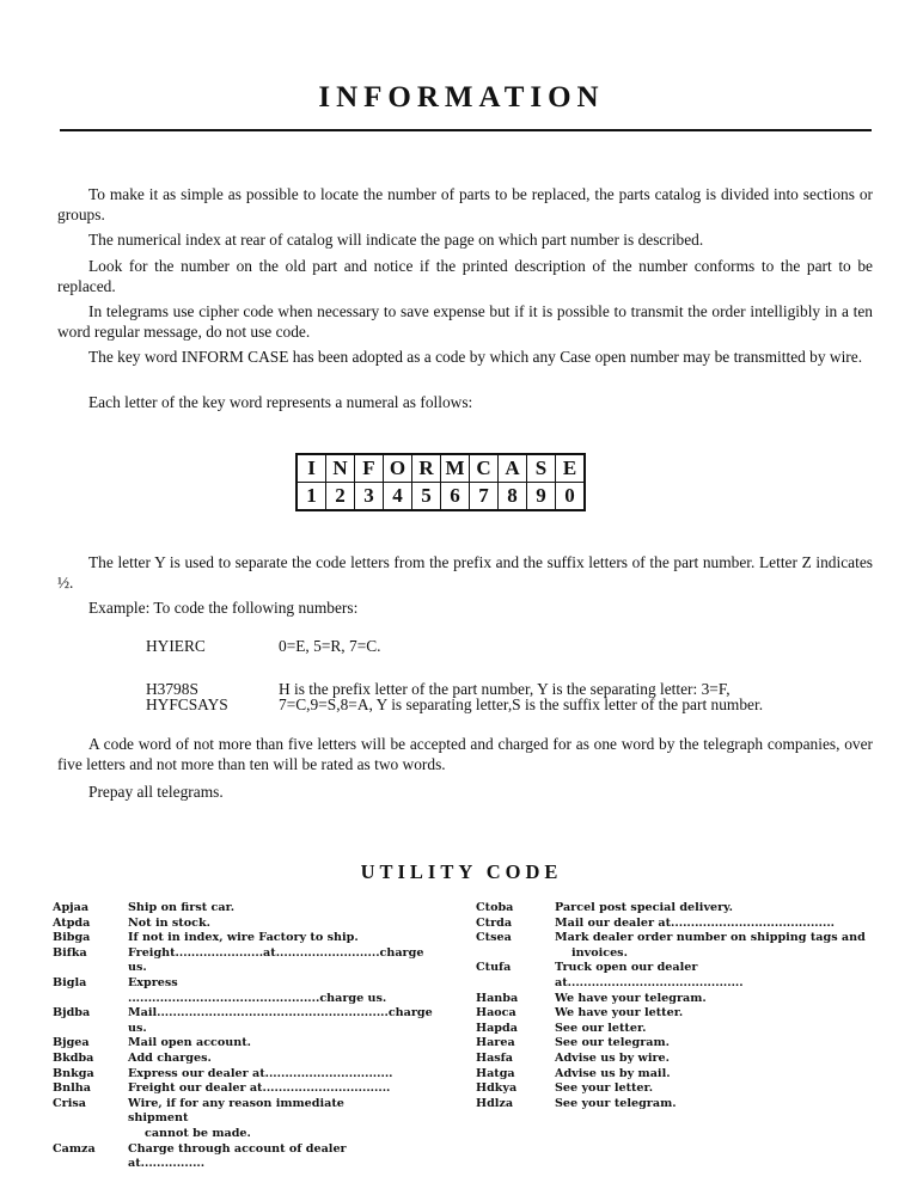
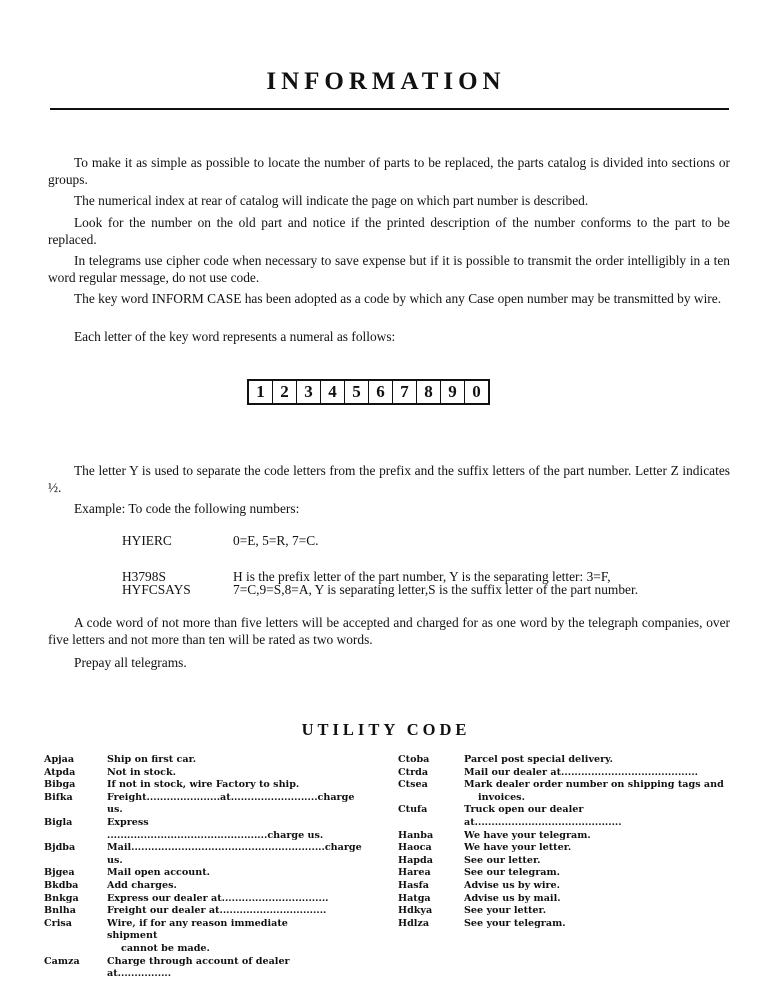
  INFORMATION
  To make it as simple as possible to locate the number of parts to be replaced, the parts catalog is divided into sections or groups.
  The numerical index at rear of catalog will indicate the page on which part number is described.
  Look for the number on the old part and notice if the printed description of the number conforms to the part to be replaced.
  In telegrams use cipher code when necessary to save expense but if it is possible to transmit the order intelligibly in a ten word regular message, do not use code.
  The key word INFORM CASE has been adopted as a code by which any Case open number may be transmitted by wire.
  Each letter of the key word represents a numeral as follows:
- I	N	F	O	R	M	C	A	S	E
  1	2	3	4	5	6	7	8	9	0
  The letter Y is used to separate the code letters from the prefix and the suffix letters of the part number. Letter Z indicates ½.
  Example: To code the following numbers:
  HYIERC
  0=E, 5=R, 7=C.
  H3798S
  H is the prefix letter of the part number, Y is the separating letter: 3=F,
  HYFCSAYS
  7=C,9=S,8=A, Y is separating letter,S is the suffix letter of the part number.
  A code word of not more than five letters will be accepted and charged for as one word by the telegraph companies, over five letters and not more than ten will be rated as two words.
  Prepay all telegrams.
  UTILITY CODE
  Apjaa
  Ship on first car.
  Atpda
  Not in stock.
  Bibga
- If not in index, wire Factory to ship.
+ If not in stock, wire Factory to ship.
  Bifka
  Freight......................at..........................charge us.
  Bigla
  Express ................................................charge us.
  Bjdba
  Mail..........................................................charge us.
  Bjgea
  Mail open account.
  Bkdba
  Add charges.
  Bnkga
  Express our dealer at................................
  Bnlha
  Freight our dealer at................................
  Crisa
  Wire, if for any reason immediate shipment
  cannot be made.
  Camza
  Charge through account of dealer at................
  Ctoba
  Parcel post special delivery.
  Ctrda
  Mail our dealer at.........................................
  Ctsea
  Mark dealer order number on shipping tags and
  invoices.
  Ctufa
  Truck open our dealer at............................................
  Hanba
  We have your telegram.
  Haoca
  We have your letter.
  Hapda
  See our letter.
  Harea
  See our telegram.
  Hasfa
  Advise us by wire.
  Hatga
  Advise us by mail.
  Hdkya
  See your letter.
  Hdlza
  See your telegram.
